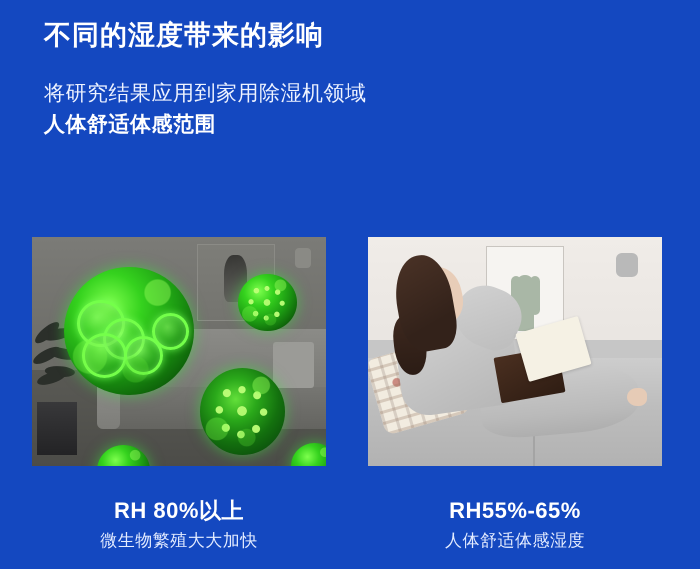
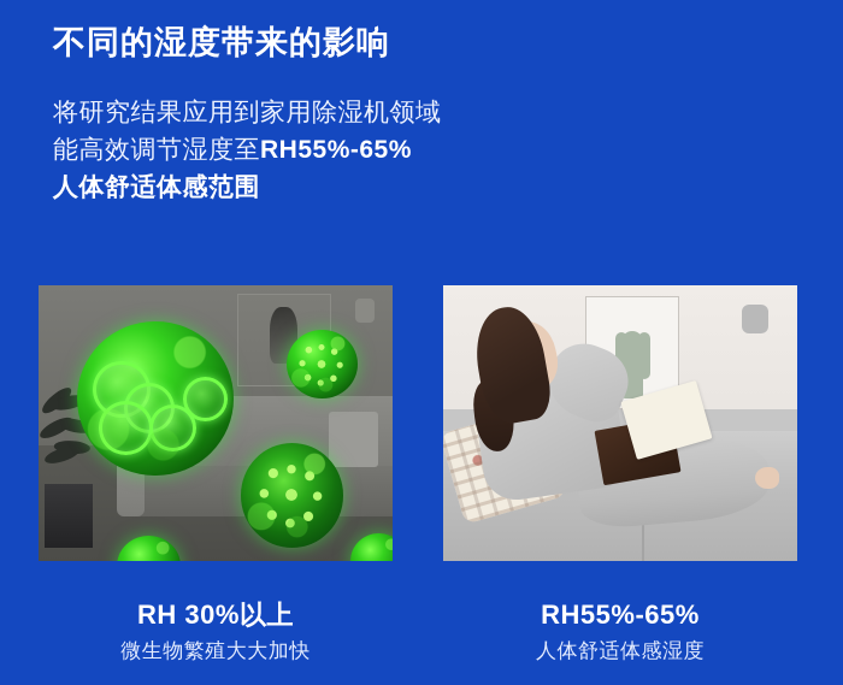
  不同的湿度带来的影响
  将研究结果应用到家用除湿机领域
+ 能高效调节湿度至RH55%-65%
  人体舒适体感范围
- RH 80%以上
+ RH 30%以上
  微生物繁殖大大加快
  RH55%-65%
  人体舒适体感湿度
